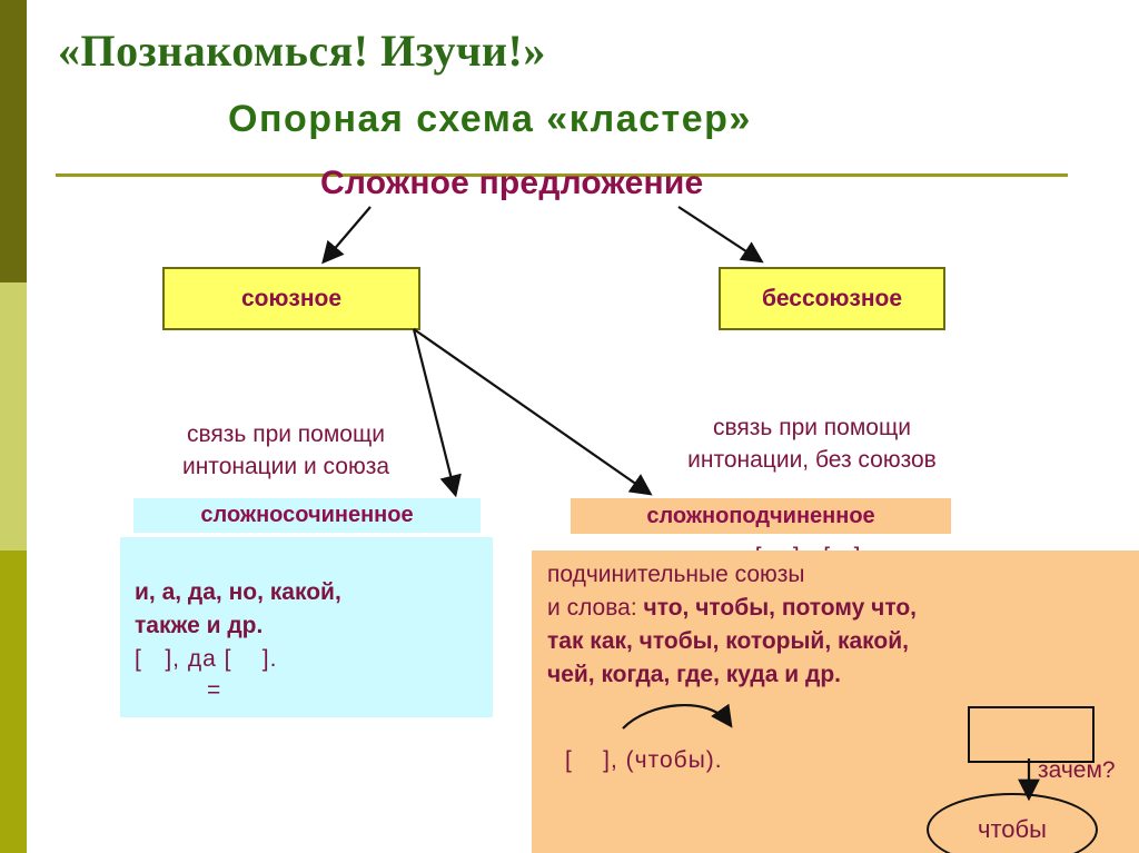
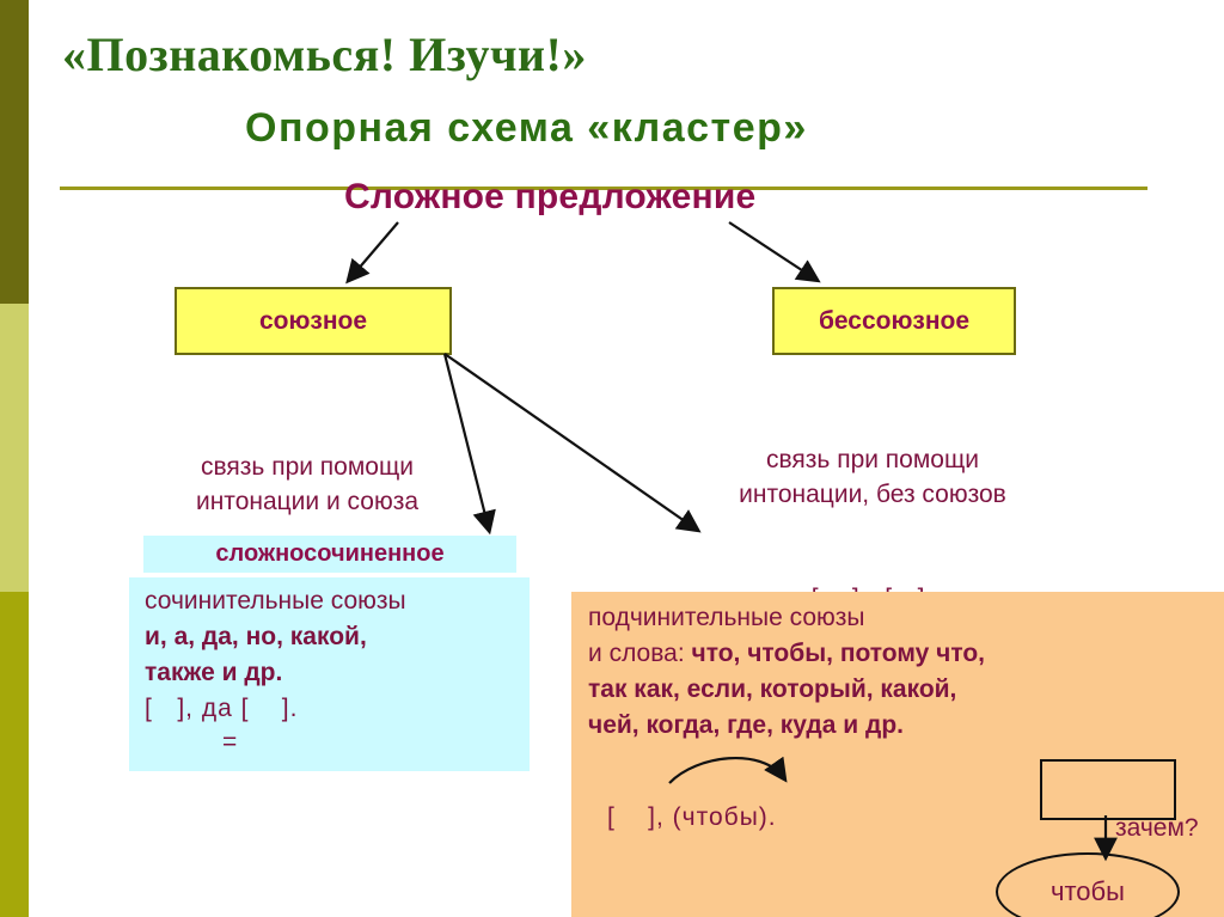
  «Познакомься! Изучи!»
  Опорная схема «кластер»
  Сложное предложение
  союзное
  бессоюзное
  связь при помощи
  интонации и союза
  связь при помощи
  интонации, без союзов
  сложносочиненное
+ сочинительные союзы
  и, а, да, но, какой,
  также и др.
  [ ], да [ ].
  =
- сложноподчиненное
  подчинительные союзы
  и слова: что, чтобы, потому что,
- так как, чтобы, который, какой,
+ так как, если, который, какой,
  чей, когда, где, куда и др.
  [ ], (чтобы).
  зачем?
  чтобы
